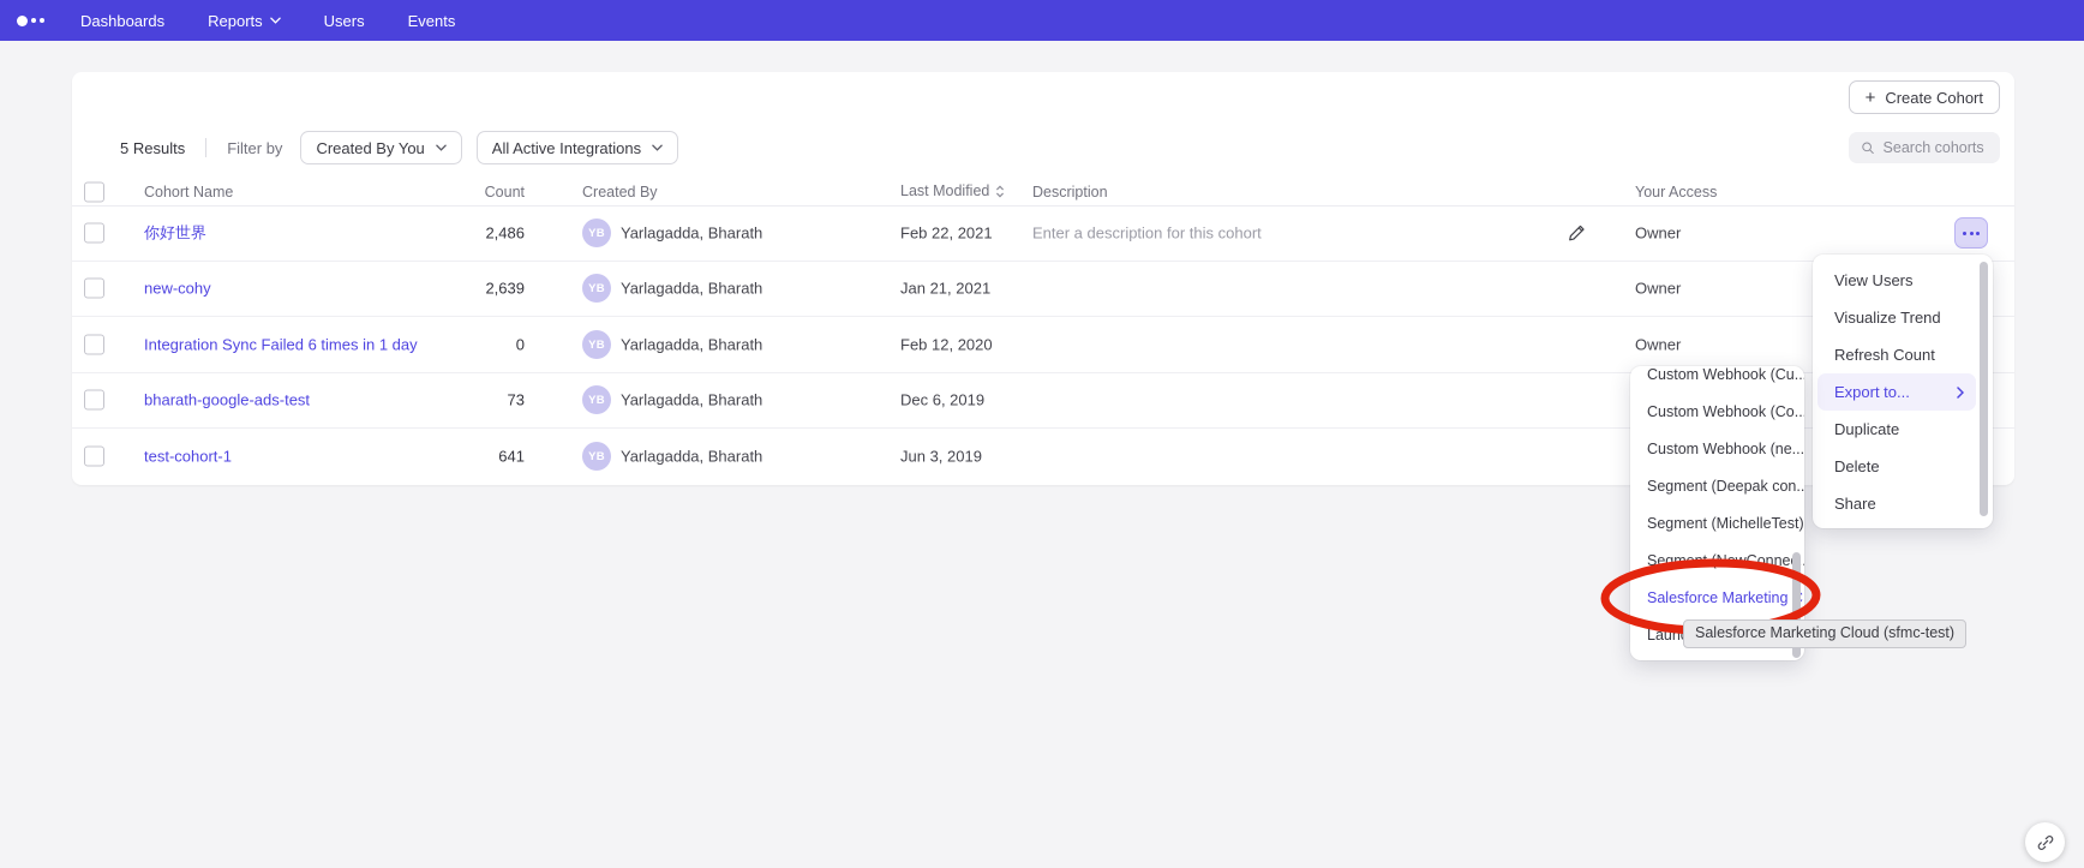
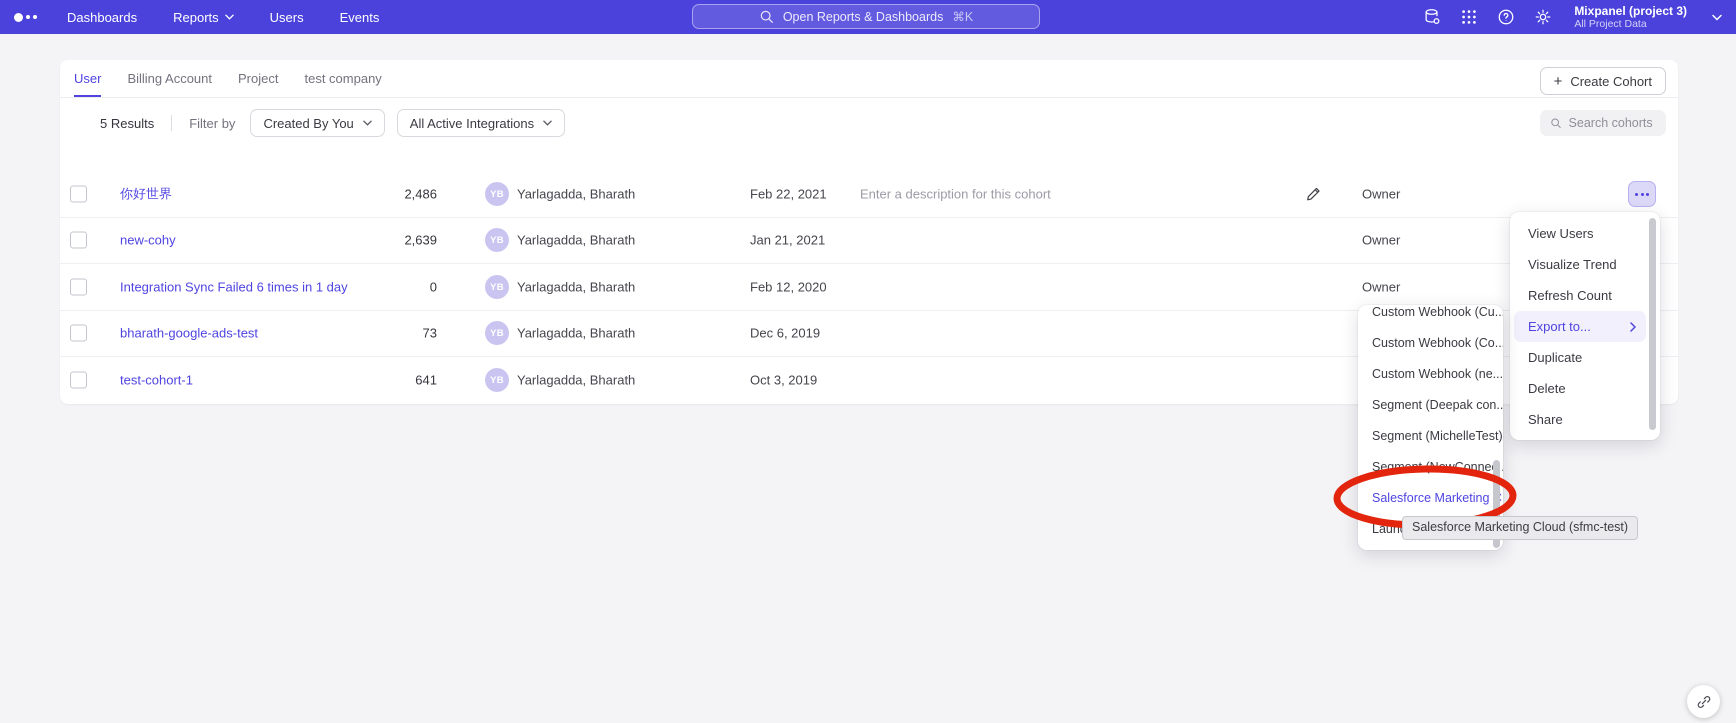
  Dashboards
  Reports
  Users
  Events
+ Open Reports & Dashboards
+ ⌘K
+ Mixpanel (project 3)
+ All Project Data
+ User
+ Billing Account
+ Project
+ test company
  +
  Create Cohort
  5 Results
  Filter by
  Created By You
  All Active Integrations
  Search cohorts
- Cohort Name
- Count
- Created By
- Last Modified
- Description
- Your Access
  你好世界
  2,486
  YB
  Yarlagadda, Bharath
  Feb 22, 2021
  Enter a description for this cohort
  Owner
  new-cohy
  2,639
  YB
  Yarlagadda, Bharath
  Jan 21, 2021
  Owner
  Integration Sync Failed 6 times in 1 day
  0
  YB
  Yarlagadda, Bharath
  Feb 12, 2020
  Owner
  bharath-google-ads-test
  73
  YB
  Yarlagadda, Bharath
  Dec 6, 2019
  test-cohort-1
  641
  YB
  Yarlagadda, Bharath
- Jun 3, 2019
+ Oct 3, 2019
  View Users
  Visualize Trend
  Refresh Count
  Export to...
  Duplicate
  Delete
  Share
  Custom Webhook (Cu..
  Custom Webhook (Co..
  Custom Webhook (ne...
  Segment (Deepak con..
  Segment (MichelleTest)
  Salesforce Marketing
  Salesforce Marketing Cloud (sfmc-test)
